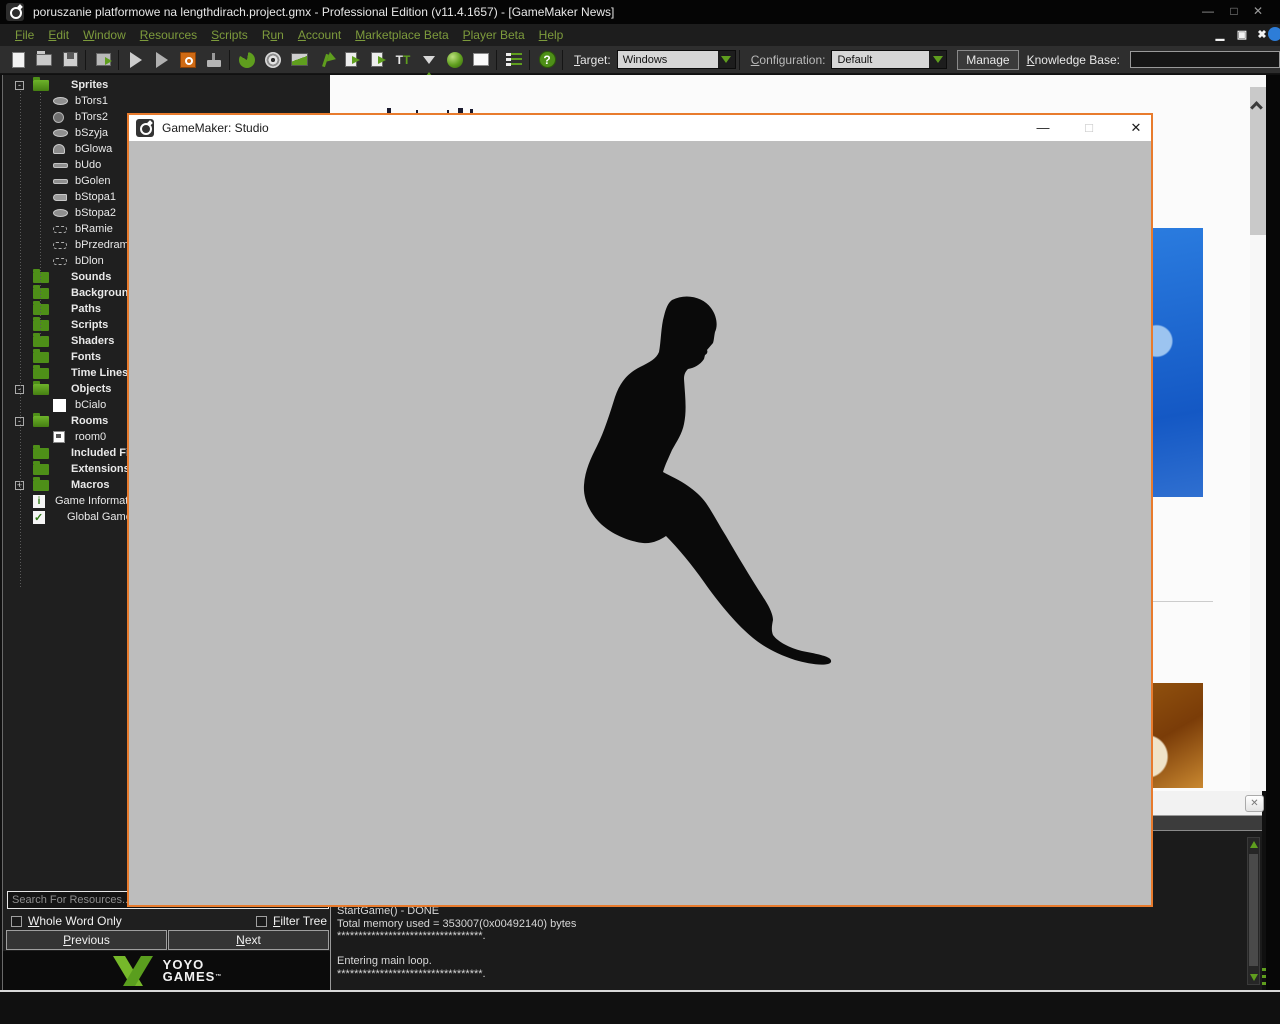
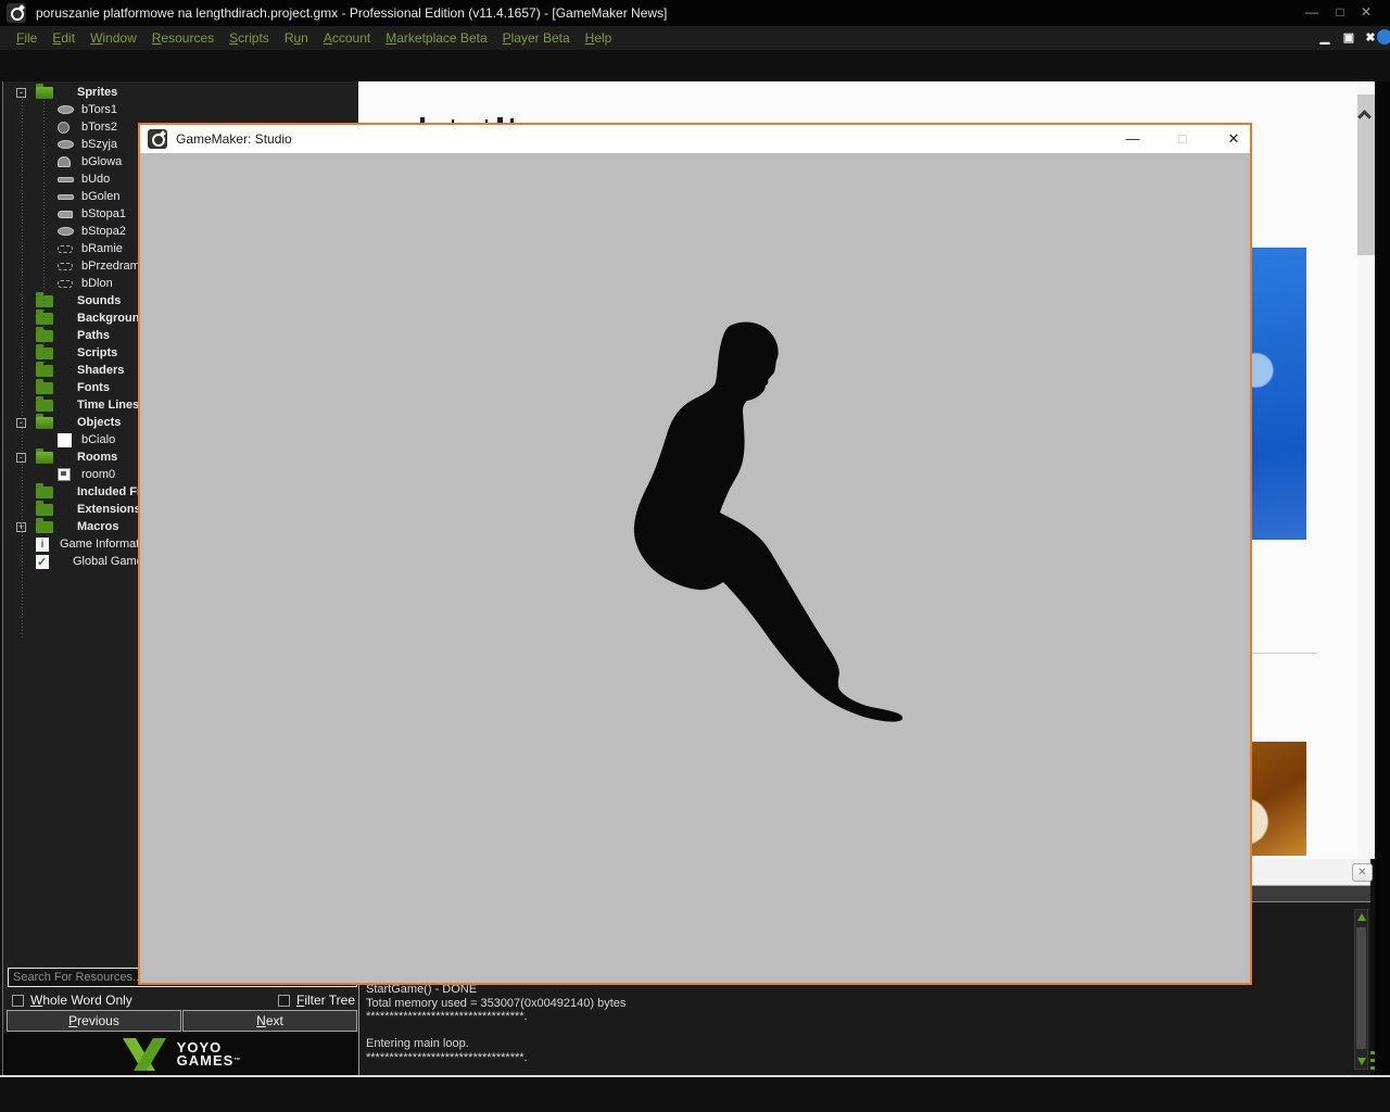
  poruszanie platformowe na lengthdirach.project.gmx - Professional Edition (v11.4.1657) - [GameMaker News]
  —
  □
  ✕
  File
  Edit
  Window
  Resources
  Scripts
  Run
  Account
  Marketplace Beta
  Player Beta
  Help
  ▁
  ▣
  ✖
- TT
- ?
- Target:
- Windows
- Configuration:
- Default
- Manage
- Knowledge Base:
  ✕
  StartGame() - DONE
  Total memory used = 353007(0x00492140) bytes
  **********************************.
  Entering main loop.
  **********************************.
  -
  Sprites
  bTors1
  bTors2
  bSzyja
  bGlowa
  bUdo
  bGolen
  bStopa1
  bStopa2
  bRamie
  bPrzedram
  bDlon
  Sounds
  Backgroun
  Paths
  Scripts
  Shaders
  Fonts
  Time Lines
  Objects
  bCialo
  Rooms
  room0
  Extension
  Macros
  i
  Game Informa
  Search For Resources.
  Whole Word Only
  Filter Tree
  Previous
  Next
  YOYO
  GAMES
  GameMaker: Studio
  —
  □
  ✕
